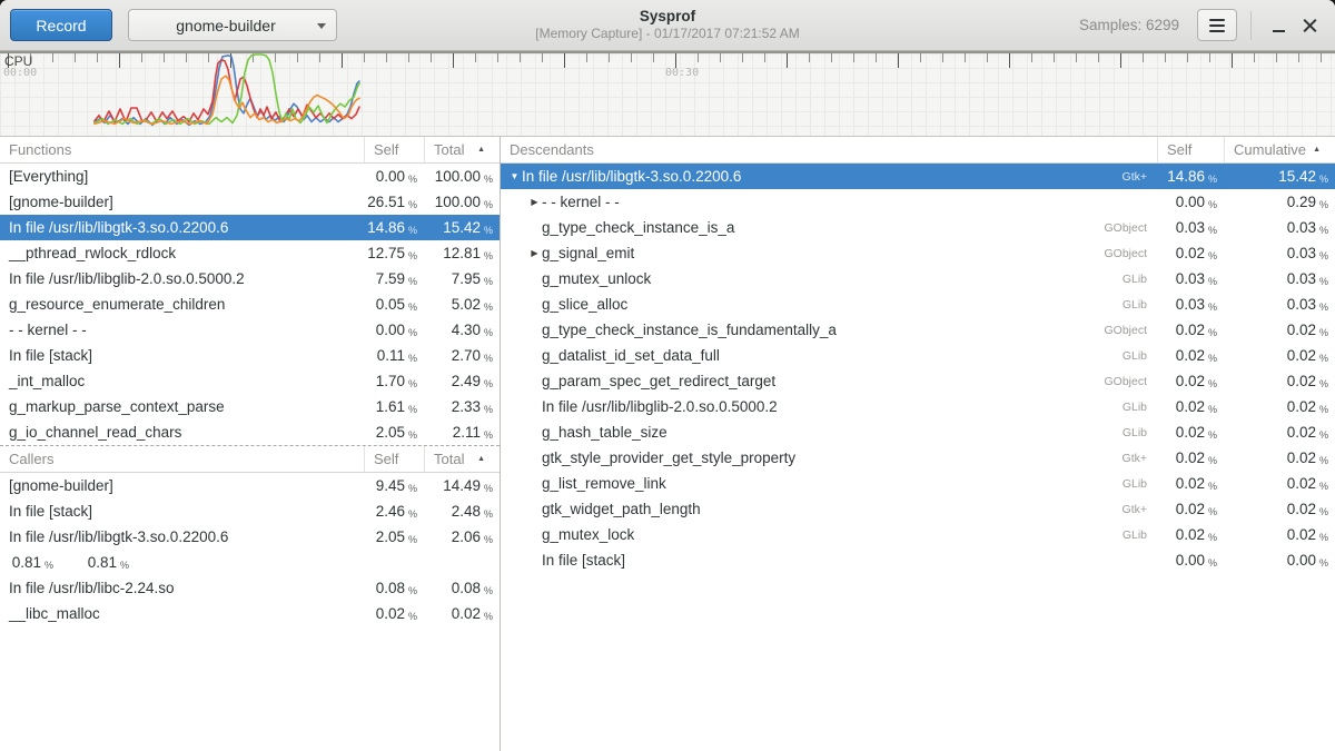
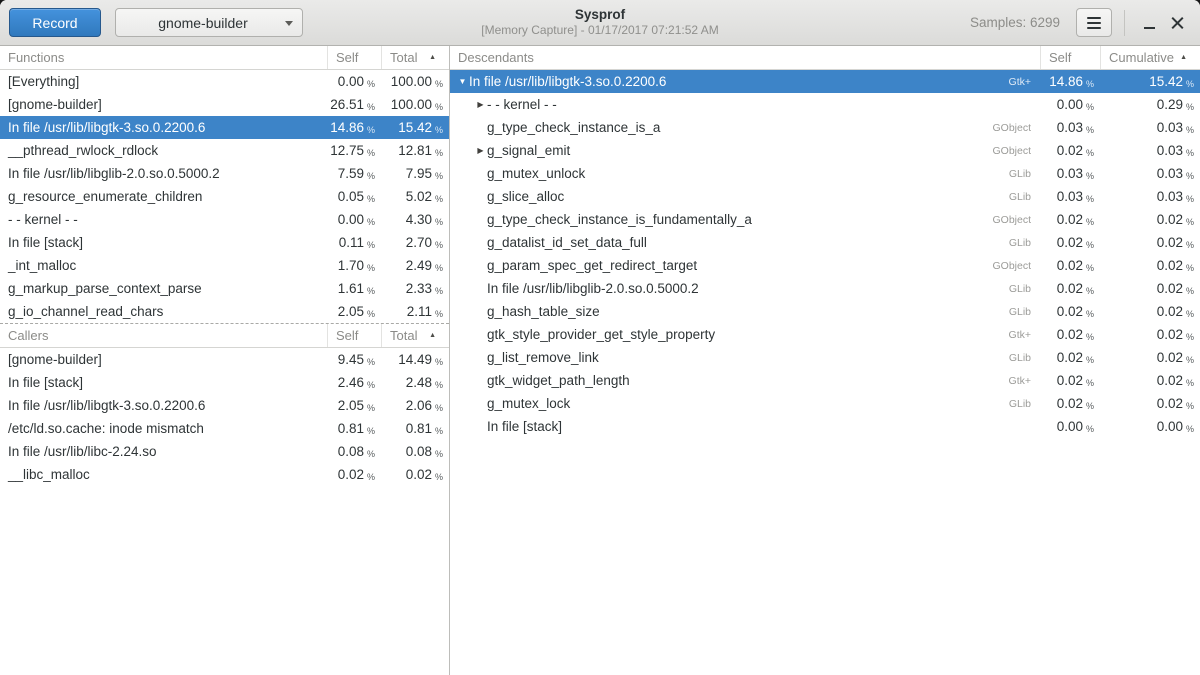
  Record
  gnome-builder
  Sysprof
  [Memory Capture] - 01/17/2017 07:21:52 AM
  Samples: 6299
- CPU
- 00:00
- 00:30
  Functions
  Self
  Total
  [Everything]
  0.00 %
  100.00 %
  [gnome-builder]
  26.51 %
  100.00 %
  In file /usr/lib/libgtk-3.so.0.2200.6
  14.86 %
  15.42 %
  __pthread_rwlock_rdlock
  12.75 %
  12.81 %
  In file /usr/lib/libglib-2.0.so.0.5000.2
  7.59 %
  7.95 %
  g_resource_enumerate_children
  0.05 %
  5.02 %
  - - kernel - -
  0.00 %
  4.30 %
  In file [stack]
  0.11 %
  2.70 %
  _int_malloc
  1.70 %
  2.49 %
  g_markup_parse_context_parse
  1.61 %
  2.33 %
  g_io_channel_read_chars
  2.05 %
  2.11 %
  Callers
  Self
  Total
  [gnome-builder]
  9.45 %
  14.49 %
  In file [stack]
  2.46 %
  2.48 %
  In file /usr/lib/libgtk-3.so.0.2200.6
  2.05 %
  2.06 %
+ /etc/ld.so.cache: inode mismatch
  0.81 %
  0.81 %
  In file /usr/lib/libc-2.24.so
  0.08 %
  0.08 %
  __libc_malloc
  0.02 %
  0.02 %
  Descendants
  Self
  Cumulative
  ▼
  In file /usr/lib/libgtk-3.so.0.2200.6
  Gtk+
  14.86 %
  15.42 %
  ▶
  - - kernel - -
  0.00 %
  0.29 %
  g_type_check_instance_is_a
  GObject
  0.03 %
  0.03 %
  ▶
  g_signal_emit
  GObject
  0.02 %
  0.03 %
  g_mutex_unlock
  GLib
  0.03 %
  0.03 %
  g_slice_alloc
  GLib
  0.03 %
  0.03 %
  g_type_check_instance_is_fundamentally_a
  GObject
  0.02 %
  0.02 %
  g_datalist_id_set_data_full
  GLib
  0.02 %
  0.02 %
  g_param_spec_get_redirect_target
  GObject
  0.02 %
  0.02 %
  In file /usr/lib/libglib-2.0.so.0.5000.2
  GLib
  0.02 %
  0.02 %
  g_hash_table_size
  GLib
  0.02 %
  0.02 %
  gtk_style_provider_get_style_property
  Gtk+
  0.02 %
  0.02 %
  g_list_remove_link
  GLib
  0.02 %
  0.02 %
  gtk_widget_path_length
  Gtk+
  0.02 %
  0.02 %
  g_mutex_lock
  GLib
  0.02 %
  0.02 %
  In file [stack]
  0.00 %
  0.00 %
